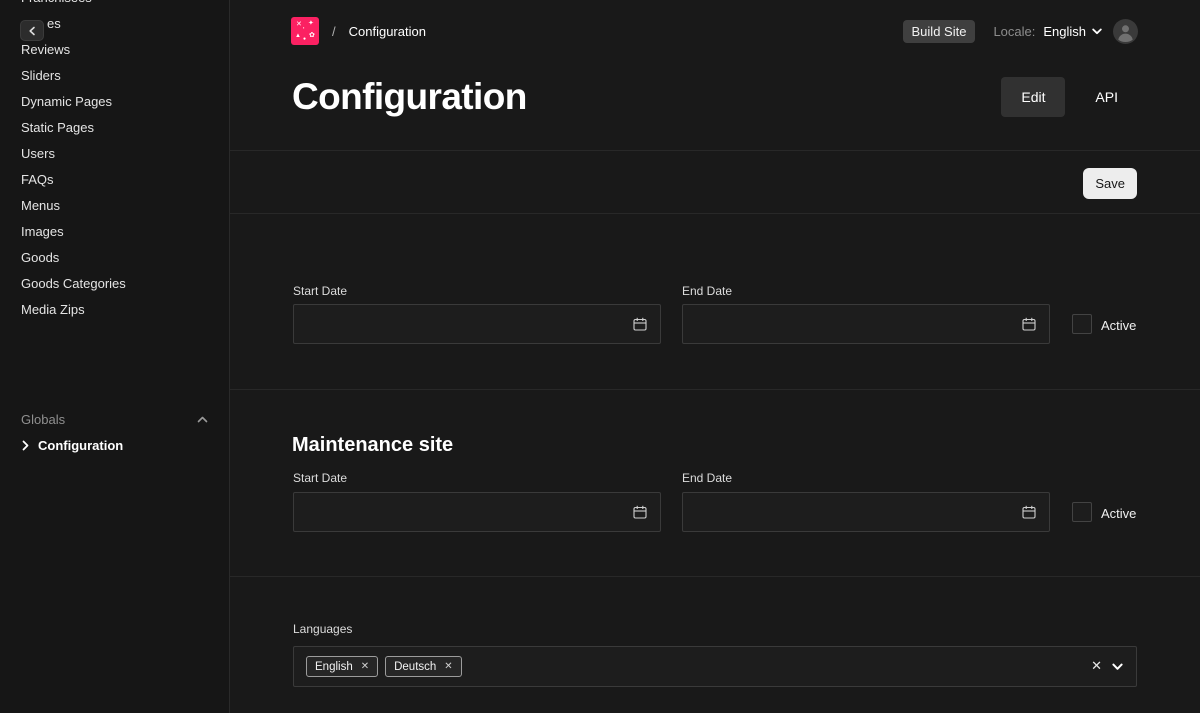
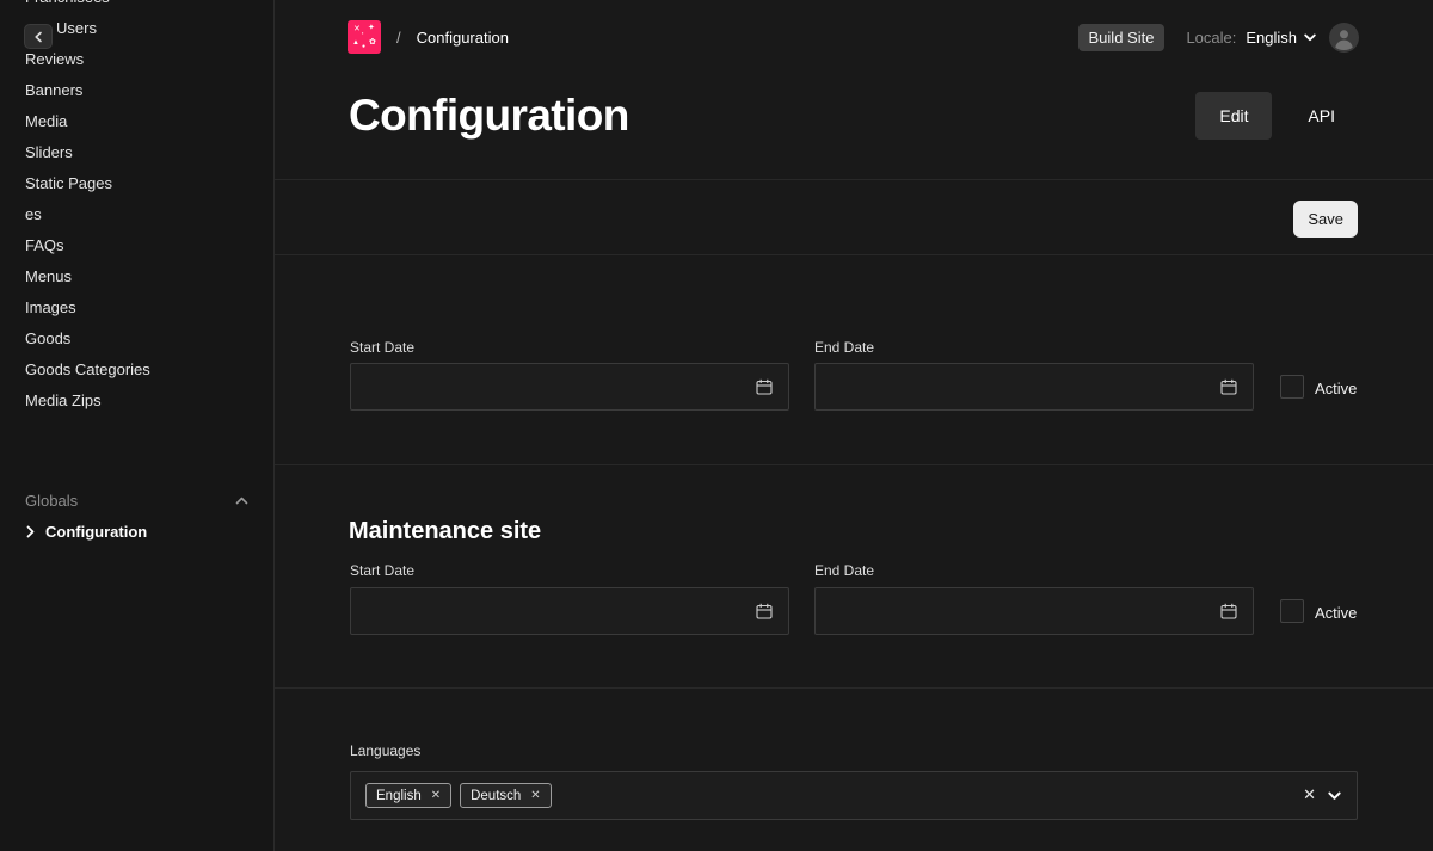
- es
+ Users
  Reviews
+ Banners
+ Media
  Sliders
- Dynamic Pages
  Static Pages
- Users
+ es
  FAQs
  Menus
  Images
  Goods
  Goods Categories
  Media Zips
  Globals
  Configuration
  /
  Configuration
  Build Site
  Locale:
  English
  Configuration
  Edit
  API
  Save
  Start Date
  End Date
  Active
  Maintenance site
  Start Date
  End Date
  Active
  Languages
  English
  ✕
  Deutsch
  ✕
  ✕
